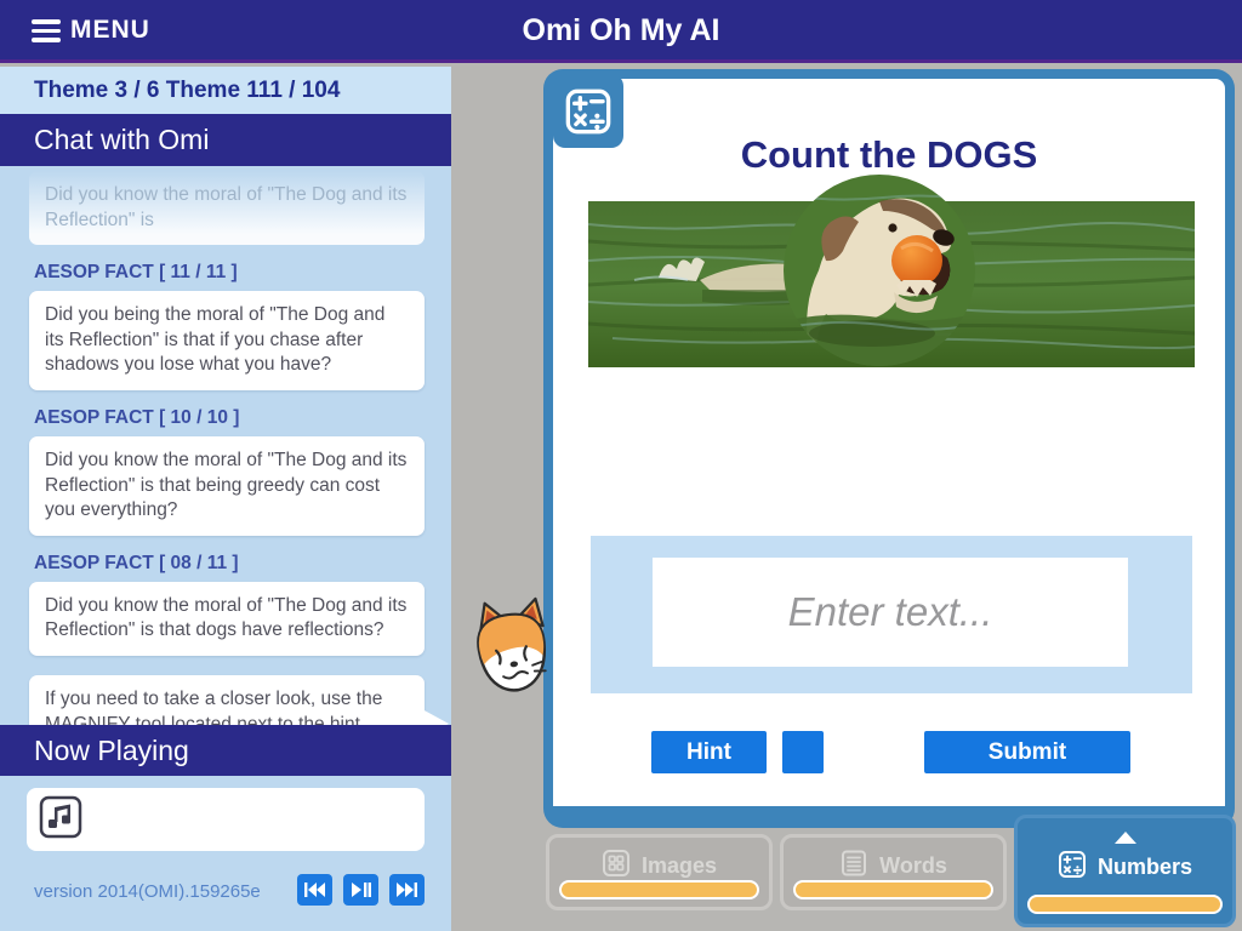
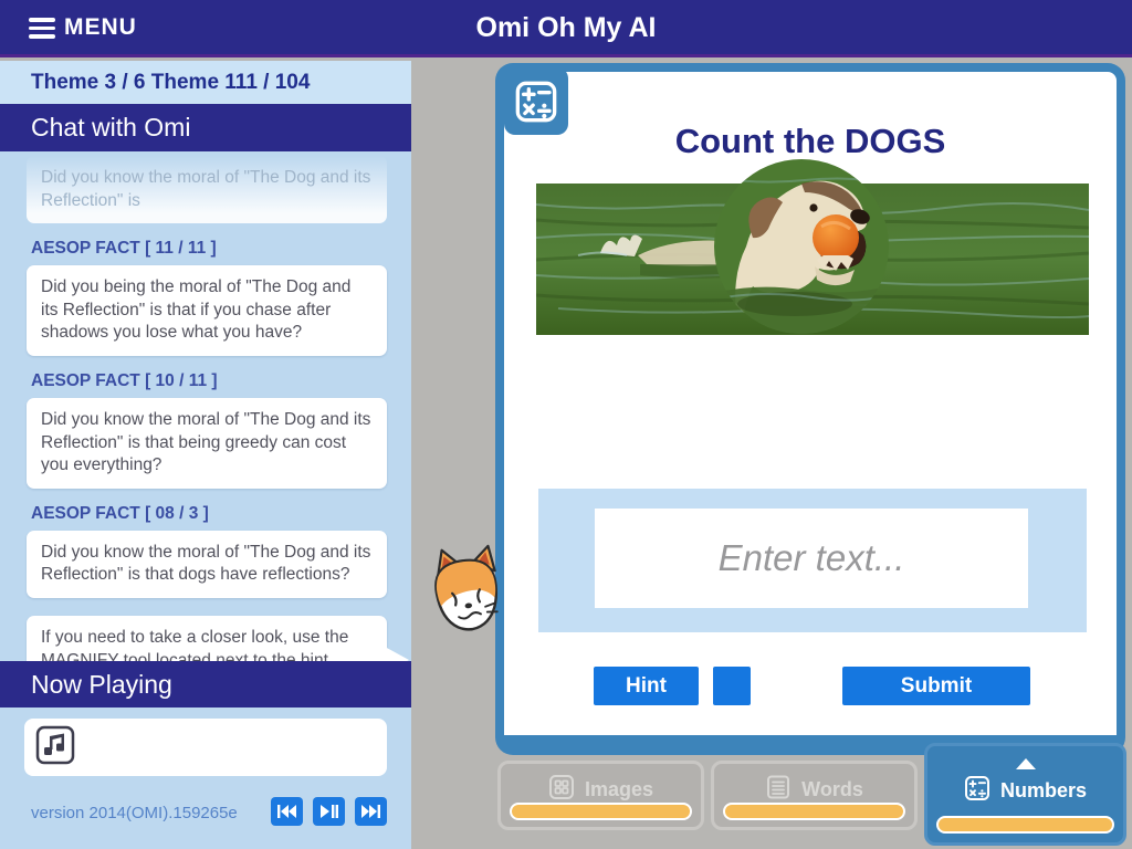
  MENU
  Omi Oh My AI
  Theme 3 / 6 Theme 111 / 104
  Chat with Omi
  Did you know the moral of "The Dog and its Reflection" is
  AESOP FACT [ 11 / 11 ]
  Did you being the moral of "The Dog and its Reflection" is that if you chase after shadows you lose what you have?
- AESOP FACT [ 10 / 10 ]
+ AESOP FACT [ 10 / 11 ]
  Did you know the moral of "The Dog and its Reflection" is that being greedy can cost you everything?
- AESOP FACT [ 08 / 11 ]
+ AESOP FACT [ 08 / 3 ]
  Did you know the moral of "The Dog and its Reflection" is that dogs have reflections?
  Now Playing
  version 2014(OMI).159265e
  Count the DOGS
  Enter text...
  Hint
  Submit
  Images
  Words
  Numbers
